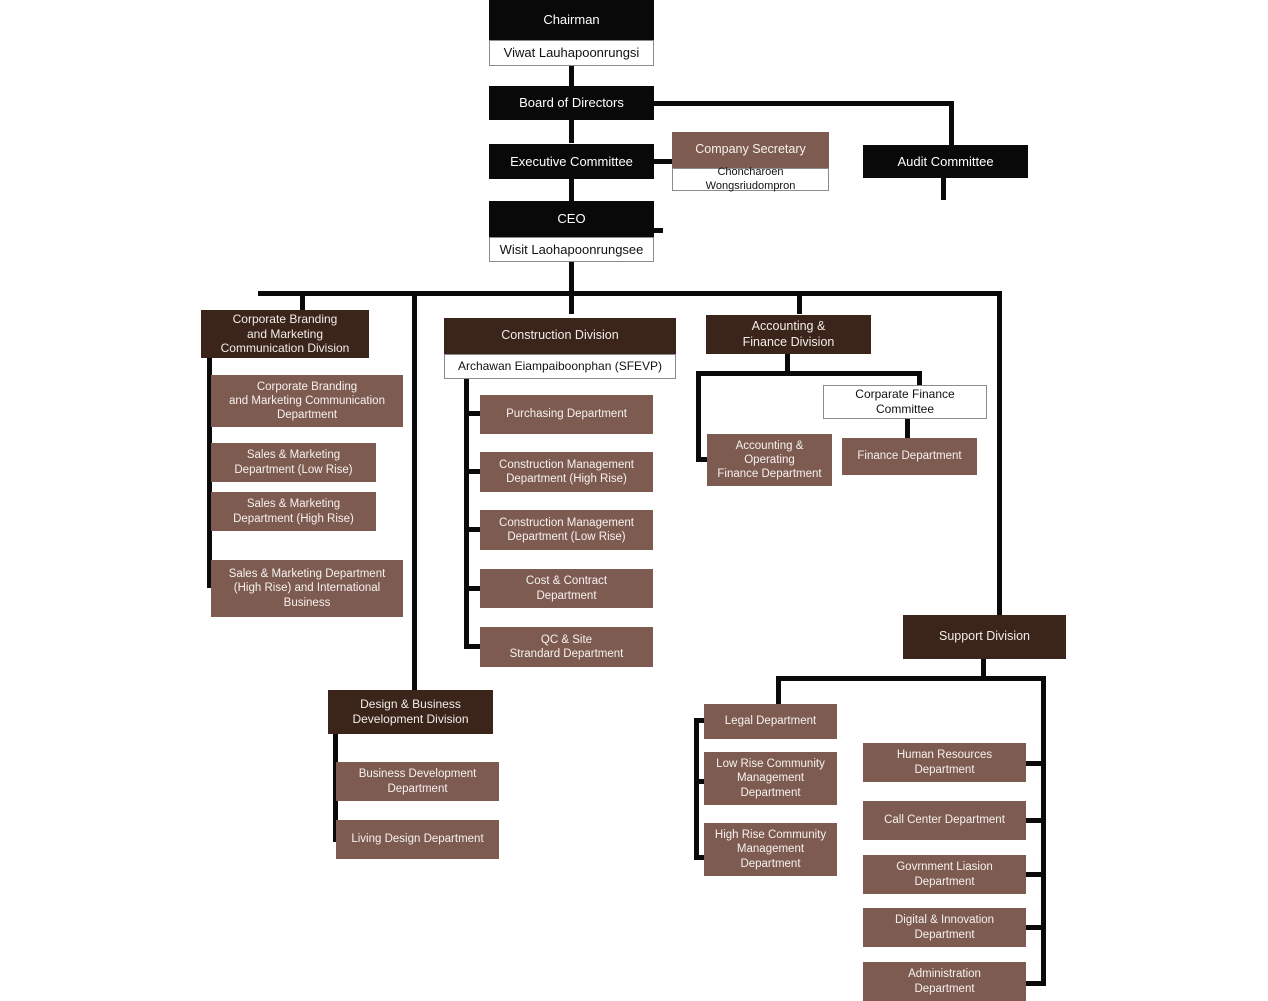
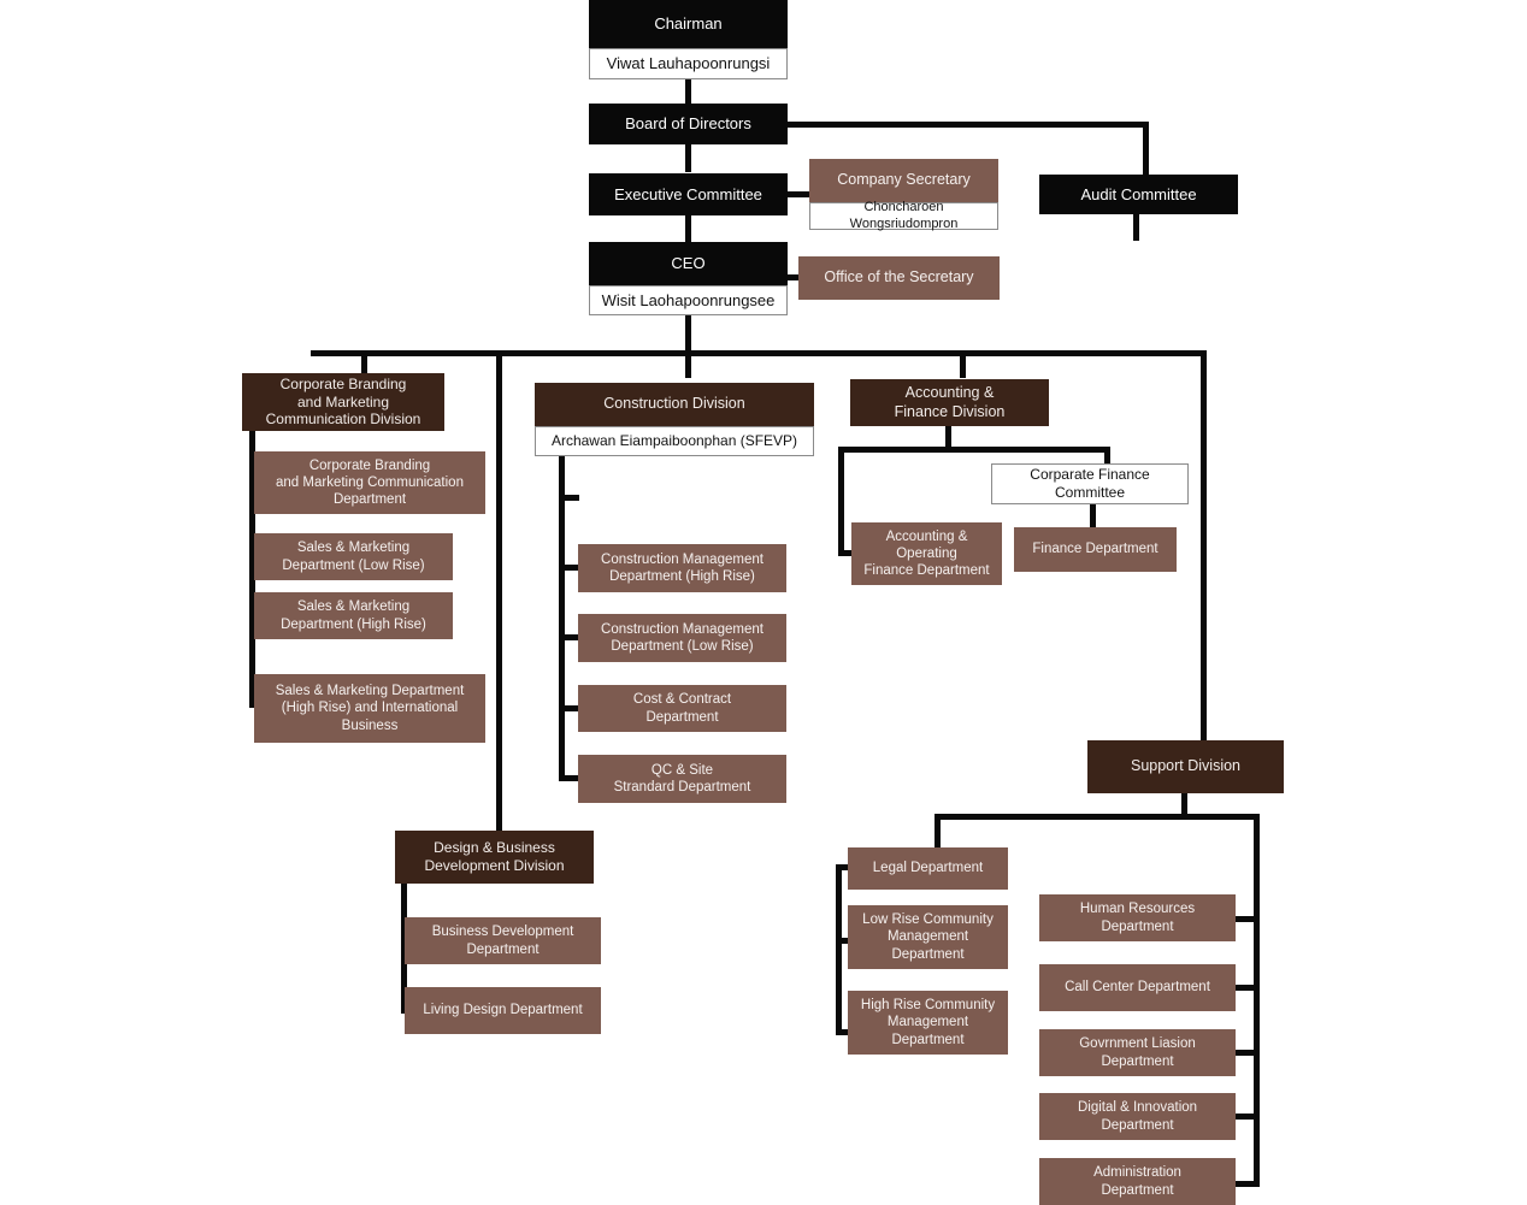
  Chairman
  Viwat Lauhapoonrungsi
  Board of Directors
  Executive Committee
  Company Secretary
  Choncharoen Wongsriudompron
  Audit Committee
  CEO
  Wisit Laohapoonrungsee
+ Office of the Secretary
  Corporate Branding
  and Marketing
  Communication Division
  Corporate Branding
  and Marketing Communication
  Department
  Sales & Marketing
  Department (Low Rise)
  Sales & Marketing
  Department (High Rise)
  Sales & Marketing Department
  (High Rise) and International
  Business
  Construction Division
  Archawan Eiampaiboonphan (SFEVP)
- Purchasing Department
  Construction Management
  Department (High Rise)
  Construction Management
  Department (Low Rise)
  Cost & Contract
  Department
  QC & Site
  Strandard Department
  Accounting &
  Finance Division
  Corparate Finance
  Committee
  Accounting &
  Operating
  Finance Department
  Finance Department
  Design & Business
  Development Division
  Business Development
  Department
  Living Design Department
  Support Division
  Legal Department
  Low Rise Community
  Management
  Department
  High Rise Community
  Management
  Department
  Human Resources
  Department
  Call Center Department
  Govrnment Liasion
  Department
  Digital & Innovation
  Department
  Administration
  Department
